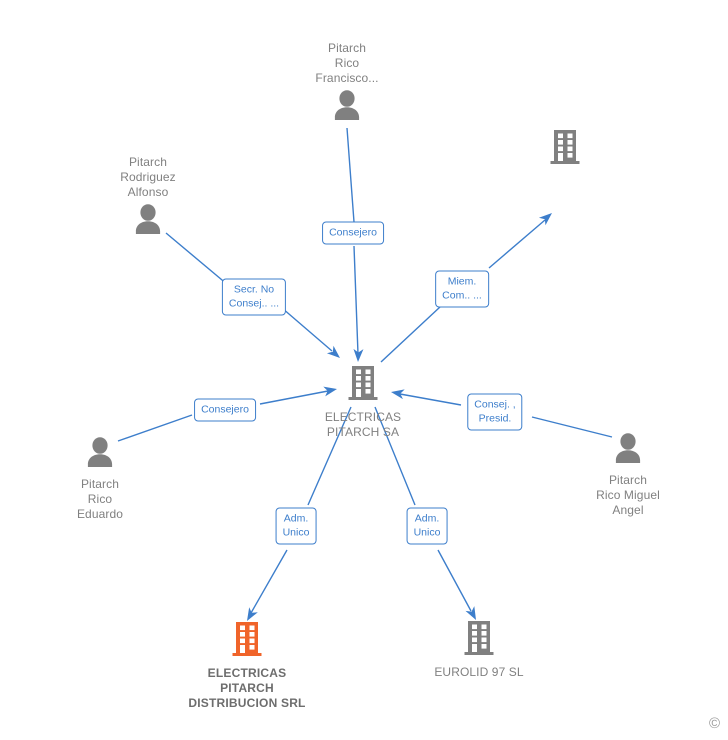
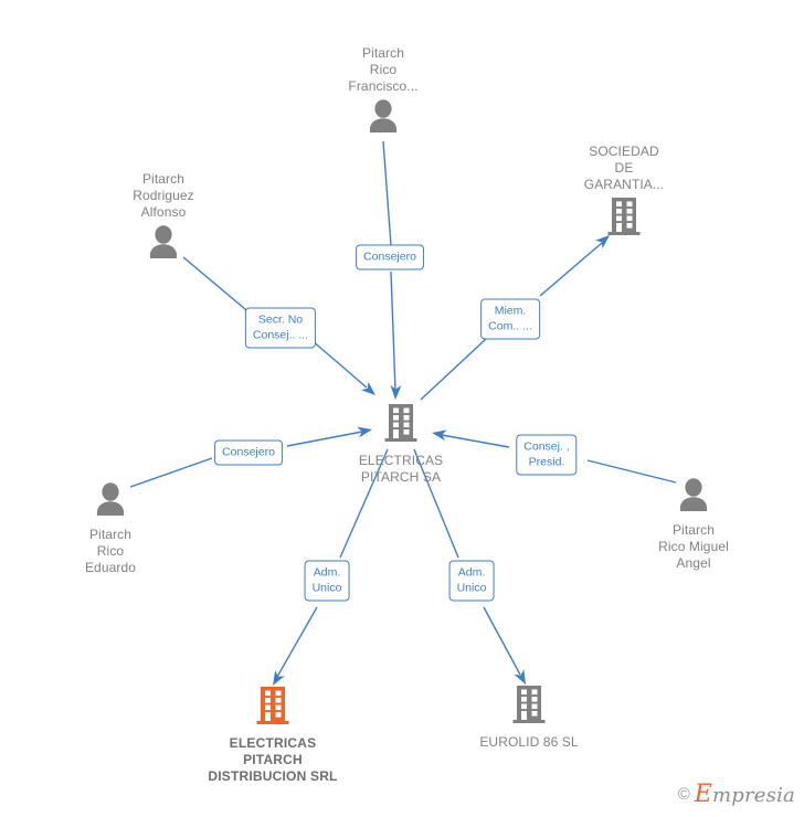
  Pitarch
  Rico
  Francisco...
  Pitarch
  Rodriguez
  Alfonso
+ SOCIEDAD
+ DE
+ GARANTIA...
  ELECTRICAS
  PITARCH SA
  Pitarch
  Rico
  Eduardo
  Pitarch
  Rico Miguel
  Angel
  ELECTRICAS
  PITARCH
  DISTRIBUCION SRL
- EUROLID 97 SL
+ EUROLID 86 SL
  Consejero
  Secr. No
  Consej.. ...
  Miem.
  Com.. ...
  Consejero
  Consej. ,
  Presid.
  Adm.
  Unico
  Adm.
  Unico
  ©
+ Empresia
